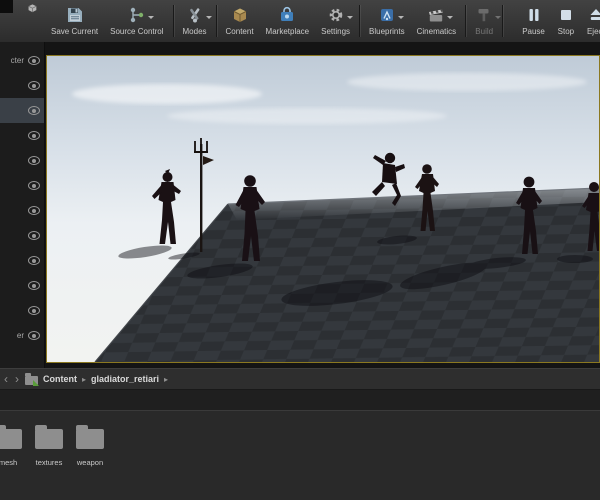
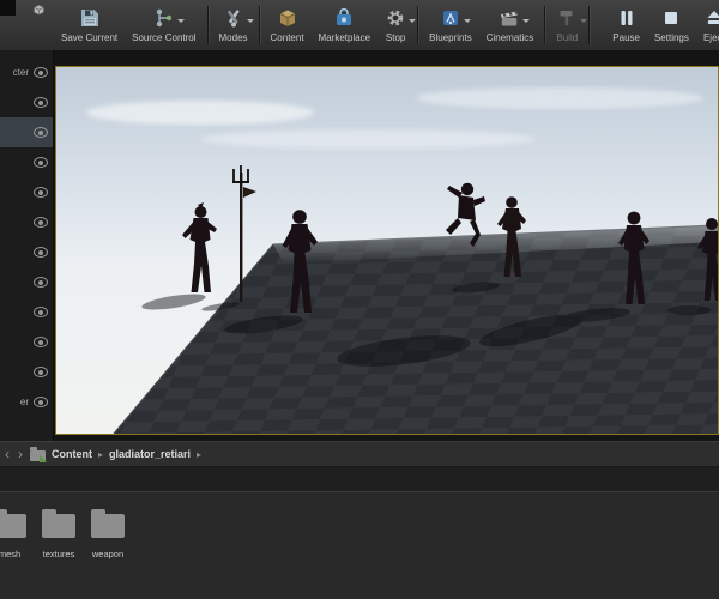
  Save Current
  Source Control
  Modes
  Content
  Marketplace
- Settings
+ Stop
  Blueprints
  Cinematics
  Build
  Pause
- Stop
+ Settings
  cter
  er
  ‹
  ›
  Content
  ▸
  gladiator_retiari
  ▸
  mesh
  textures
  weapon
